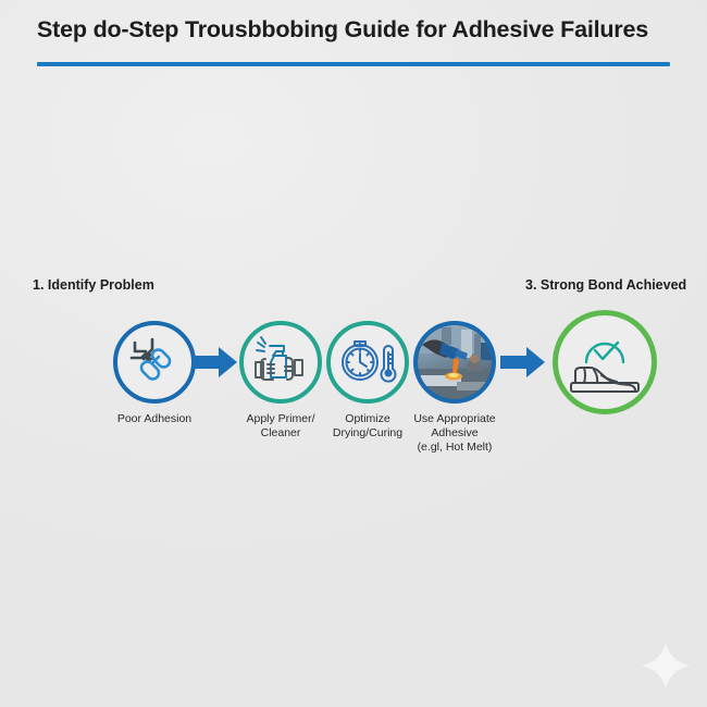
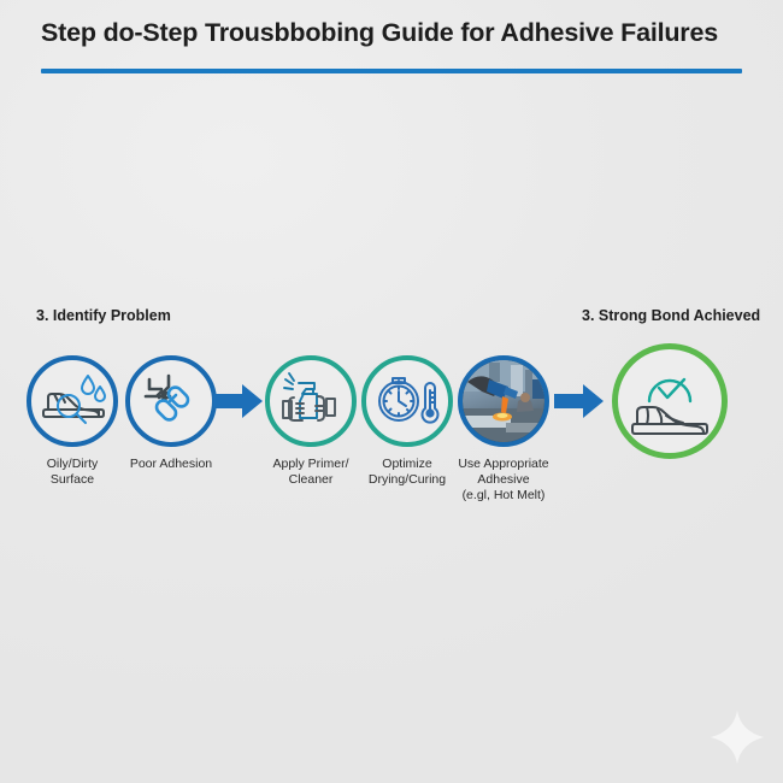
  Step do-Step Trousbbobing Guide for Adhesive Failures
- 1. Identify Problem
+ 3. Identify Problem
  3. Strong Bond Achieved
+ Oily/Dirty
+ Surface
  Poor Adhesion
  Apply Primer/
  Cleaner
  Optimize
  Drying/Curing
  Use Appropriate
  Adhesive
  (e.gl, Hot Melt)
